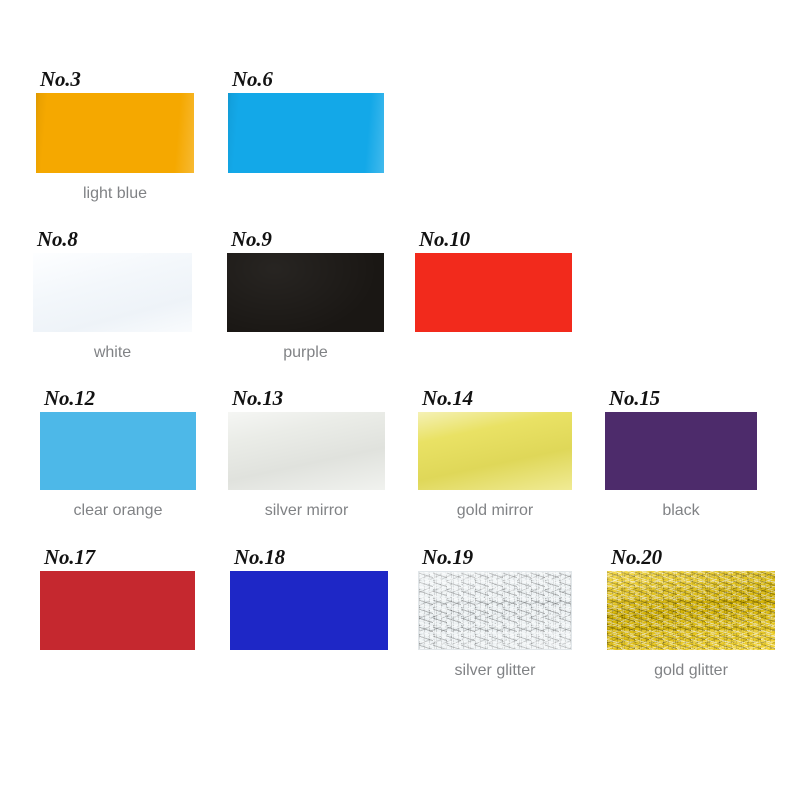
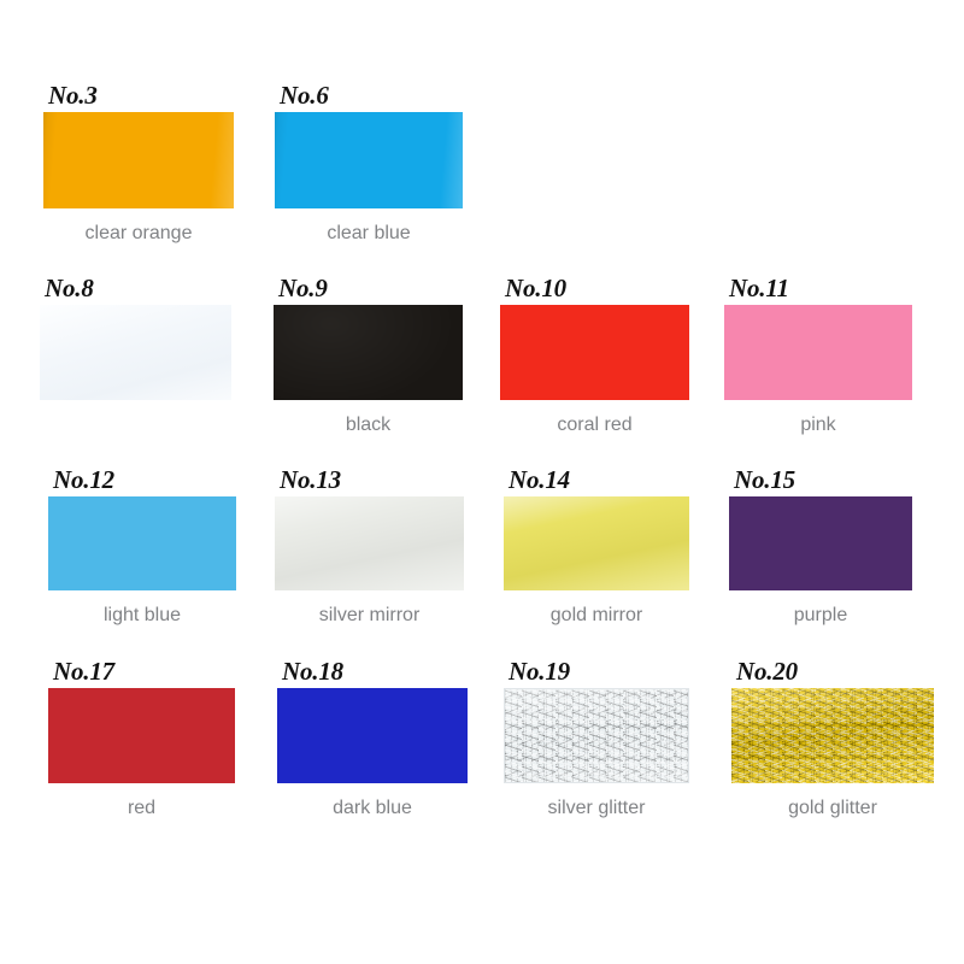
  No.3
- light blue
+ clear orange
  No.6
+ clear blue
  No.8
- white
  No.9
- purple
+ black
  No.10
+ coral red
+ No.11
+ pink
  No.12
- clear orange
+ light blue
  No.13
  silver mirror
  No.14
  gold mirror
  No.15
- black
+ purple
  No.17
+ red
  No.18
+ dark blue
  No.19
  silver glitter
  No.20
  gold glitter
